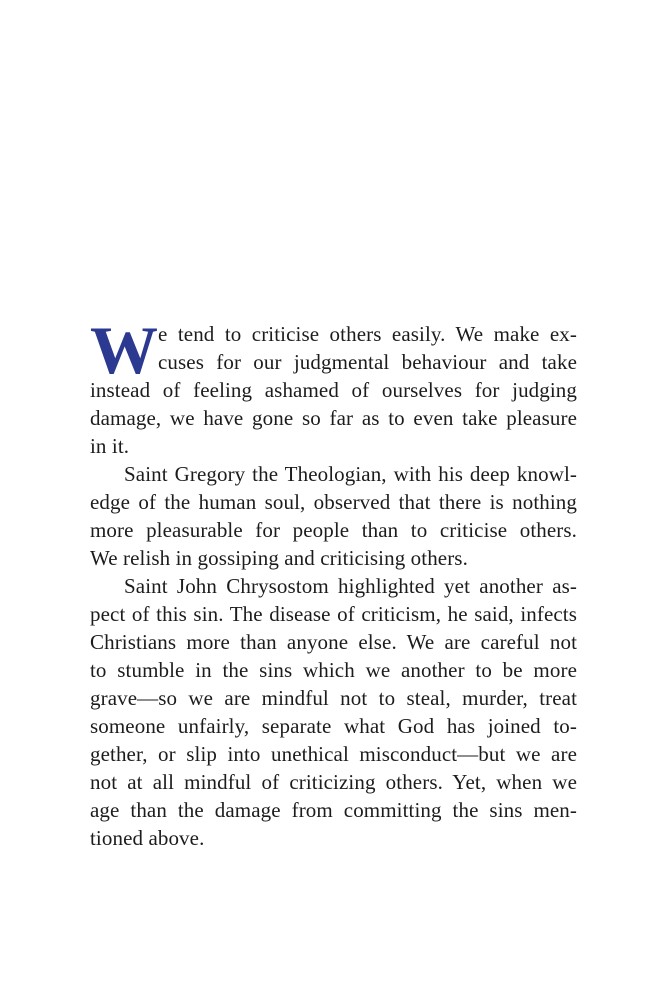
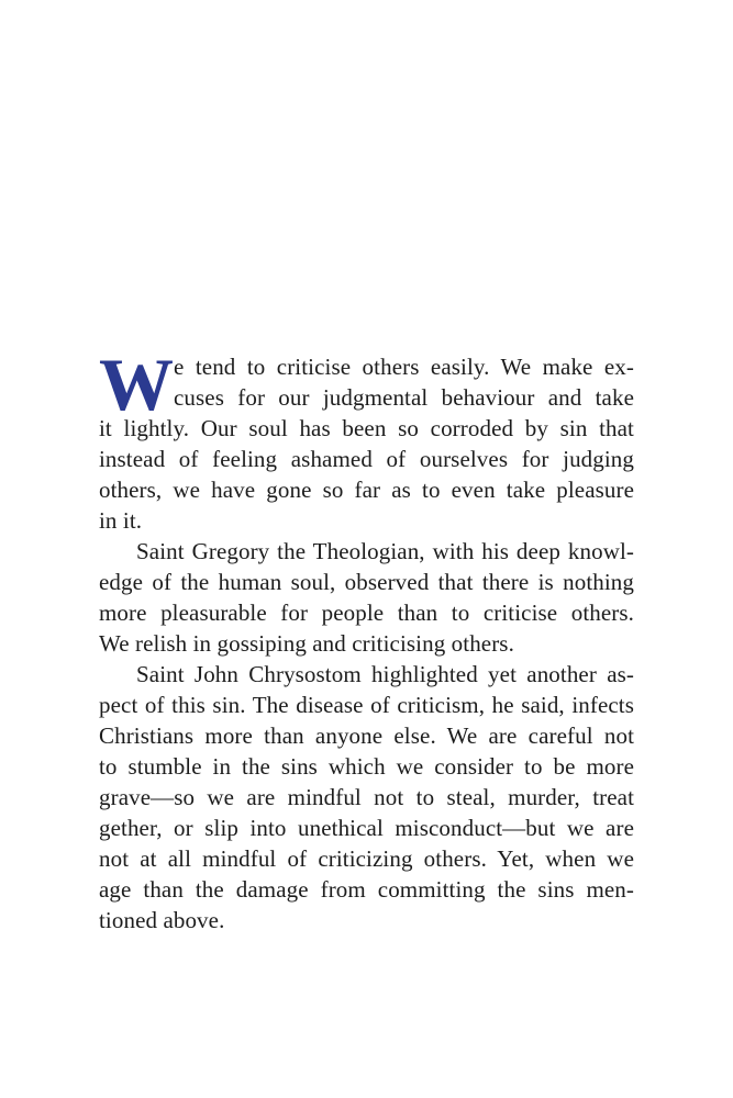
  W
  e tend to criticise others easily. We make ex-
  cuses for our judgmental behaviour and take
+ it lightly. Our soul has been so corroded by sin that
  instead of feeling ashamed of ourselves for judging
- damage, we have gone so far as to even take pleasure
+ others, we have gone so far as to even take pleasure
  in it.
  Saint Gregory the Theologian, with his deep knowl-
  edge of the human soul, observed that there is nothing
  more pleasurable for people than to criticise others.
  We relish in gossiping and criticising others.
  Saint John Chrysostom highlighted yet another as-
  pect of this sin. The disease of criticism, he said, infects
  Christians more than anyone else. We are careful not
- to stumble in the sins which we another to be more
+ to stumble in the sins which we consider to be more
  grave—so we are mindful not to steal, murder, treat
- someone unfairly, separate what God has joined to-
  gether, or slip into unethical misconduct—but we are
  not at all mindful of criticizing others. Yet, when we
  age than the damage from committing the sins men-
  tioned above.
